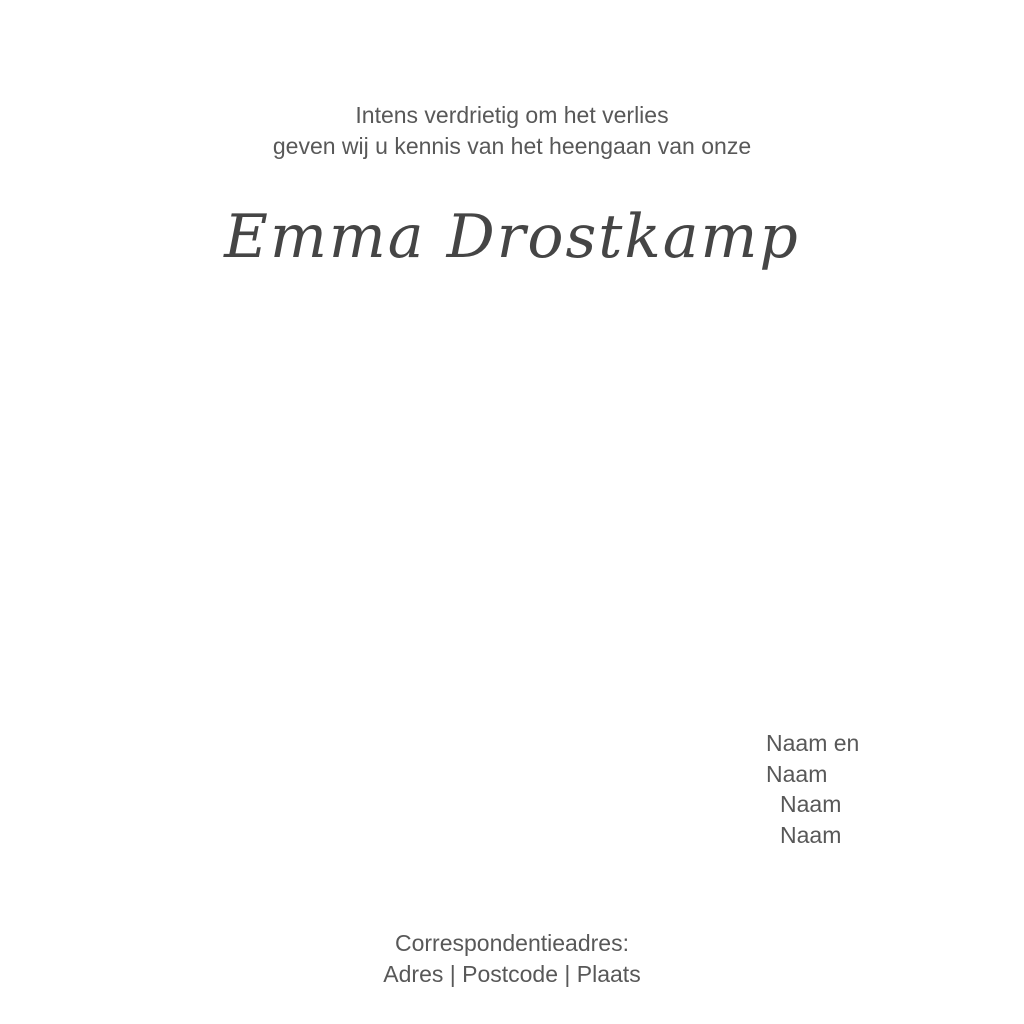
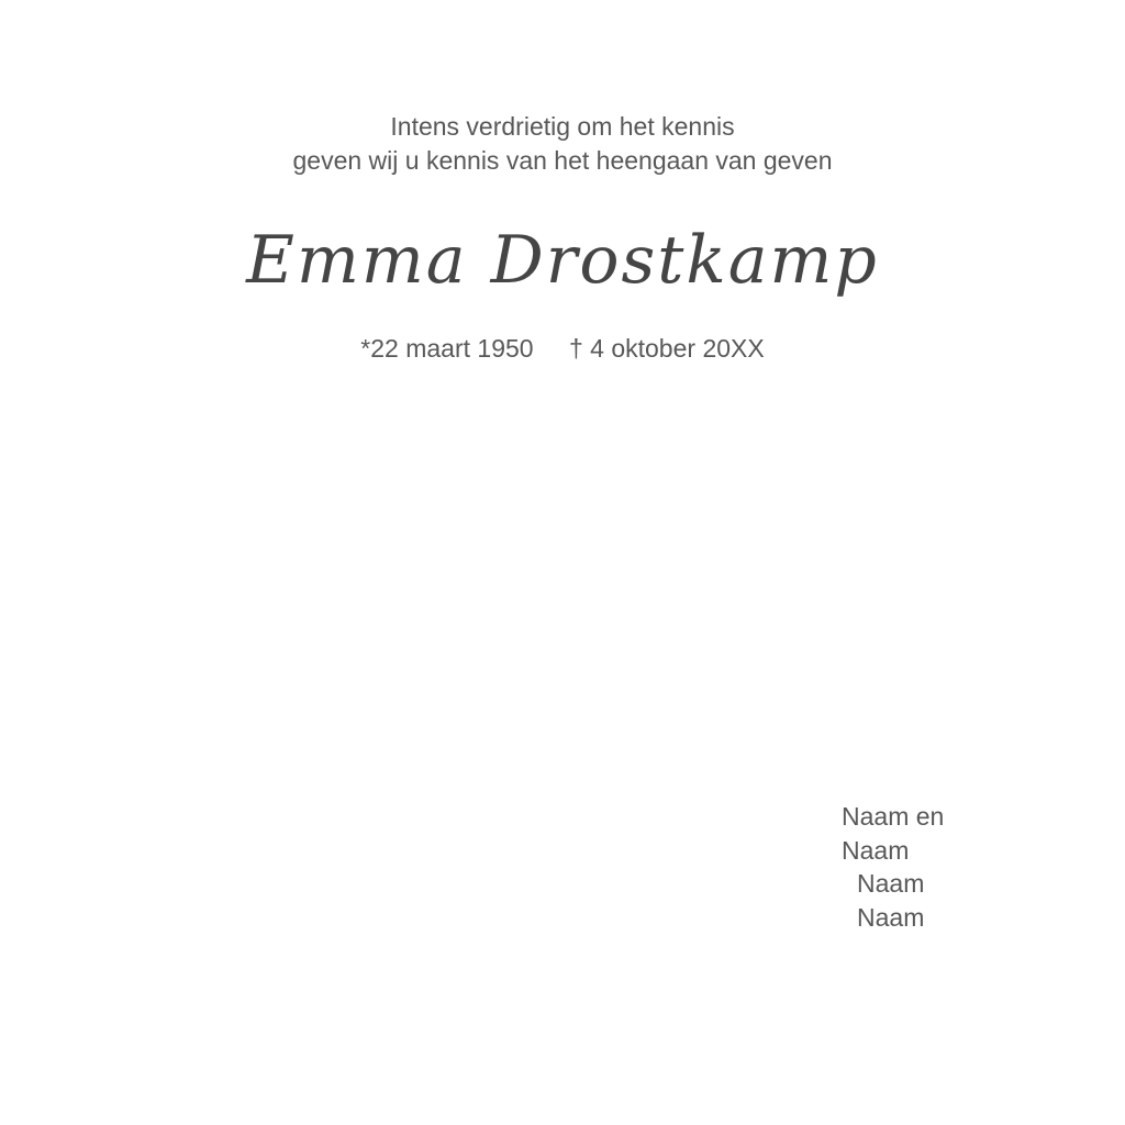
- Intens verdrietig om het verlies
+ Intens verdrietig om het kennis
- geven wij u kennis van het heengaan van onze
+ geven wij u kennis van het heengaan van geven
  Emma Drostkamp
+ *22 maart 1950 † 4 oktober 20XX
  Naam en
  Naam
  Naam
  Naam
- Correspondentieadres:
- Adres | Postcode | Plaats
